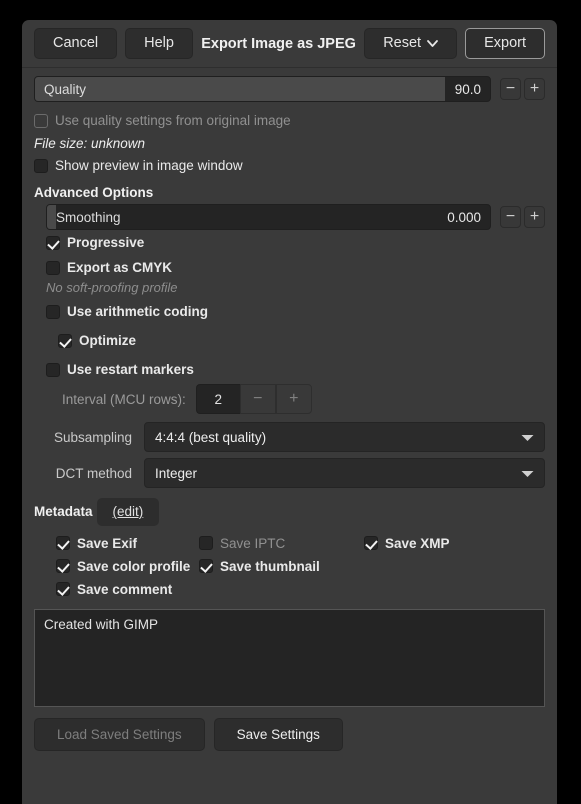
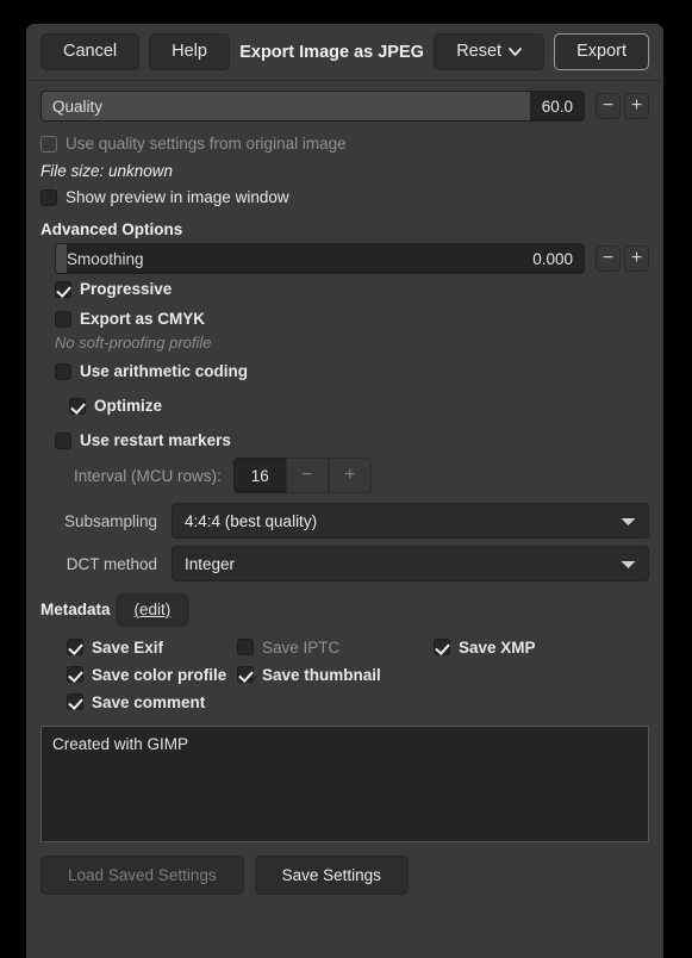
  Cancel
  Help
  Export Image as JPEG
  Reset
  Export
  Quality
- 90.0
+ 60.0
  −
  +
  Use quality settings from original image
  File size: unknown
  Show preview in image window
  Advanced Options
  Smoothing
  0.000
  −
  +
  Progressive
  Export as CMYK
  No soft-proofing profile
  Use arithmetic coding
  Optimize
  Use restart markers
  Interval (MCU rows):
- 2
+ 16
  −
  +
  Subsampling
  4:4:4 (best quality)
  DCT method
  Integer
  Metadata
  (edit)
  Save Exif
  Save IPTC
  Save XMP
  Save color profile
  Save thumbnail
  Save comment
  Created with GIMP
  Load Saved Settings
  Save Settings
